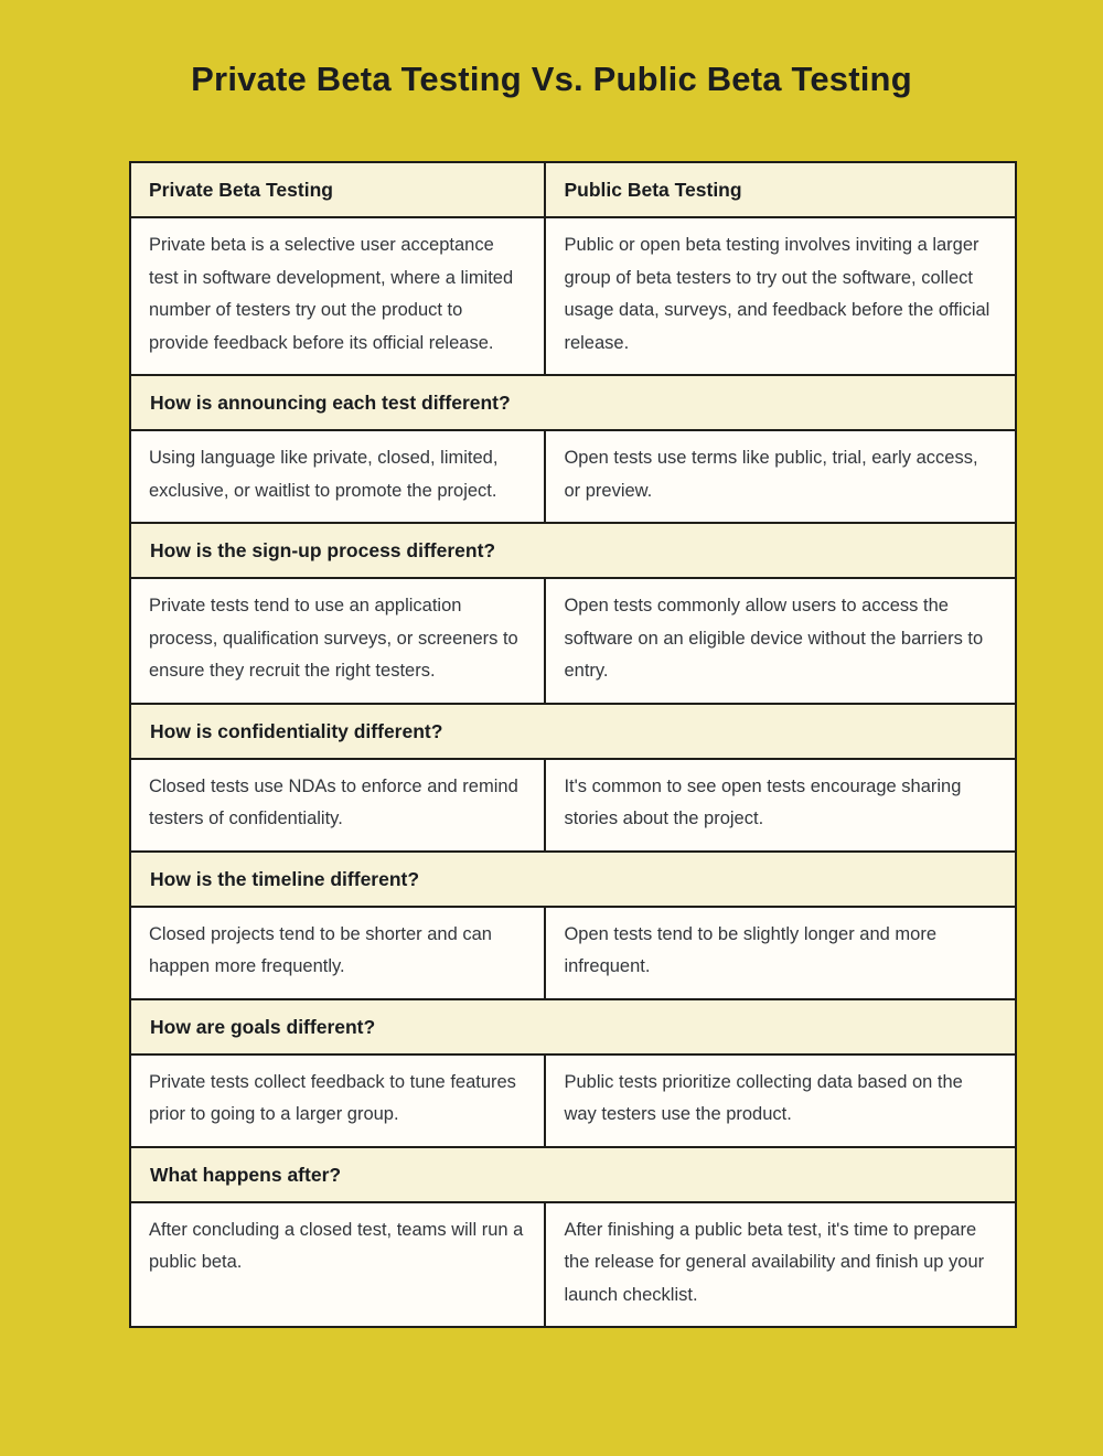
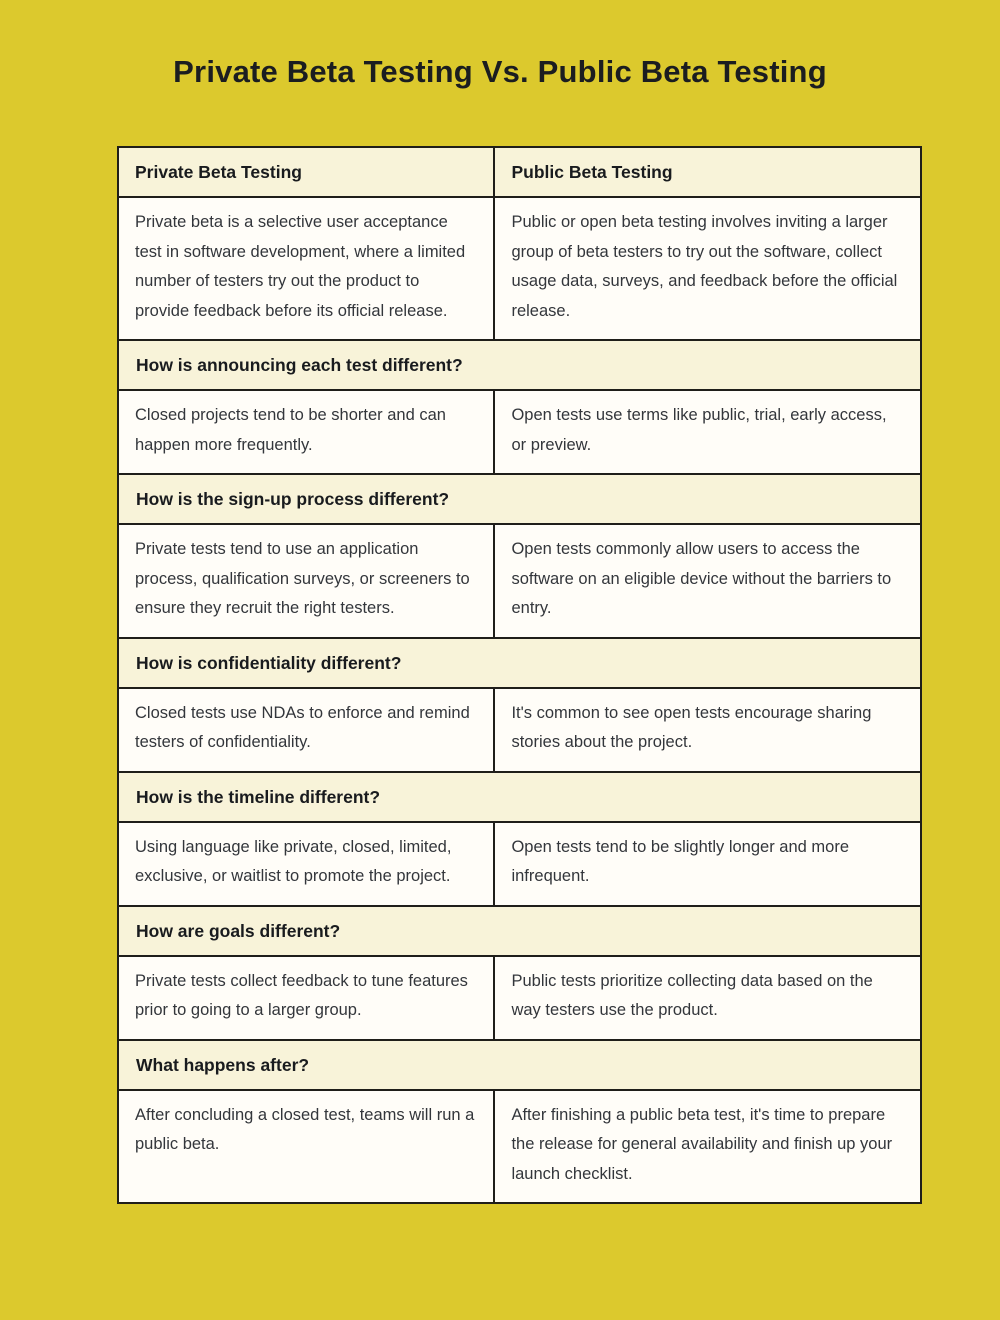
  Private Beta Testing Vs. Public Beta Testing
  Private Beta Testing
  Public Beta Testing
  Private beta is a selective user acceptance test in software development, where a limited number of testers try out the product to provide feedback before its official release.
  Public or open beta testing involves inviting a larger group of beta testers to try out the software, collect usage data, surveys, and feedback before the official release.
  How is announcing each test different?
- Using language like private, closed, limited, exclusive, or waitlist to promote the project.
+ Closed projects tend to be shorter and can happen more frequently.
  Open tests use terms like public, trial, early access, or preview.
  How is the sign-up process different?
  Private tests tend to use an application process, qualification surveys, or screeners to ensure they recruit the right testers.
  Open tests commonly allow users to access the software on an eligible device without the barriers to entry.
  How is confidentiality different?
  Closed tests use NDAs to enforce and remind testers of confidentiality.
  It's common to see open tests encourage sharing stories about the project.
  How is the timeline different?
- Closed projects tend to be shorter and can happen more frequently.
+ Using language like private, closed, limited, exclusive, or waitlist to promote the project.
  Open tests tend to be slightly longer and more infrequent.
  How are goals different?
  Private tests collect feedback to tune features prior to going to a larger group.
  Public tests prioritize collecting data based on the way testers use the product.
  What happens after?
  After concluding a closed test, teams will run a public beta.
  After finishing a public beta test, it's time to prepare the release for general availability and finish up your launch checklist.
